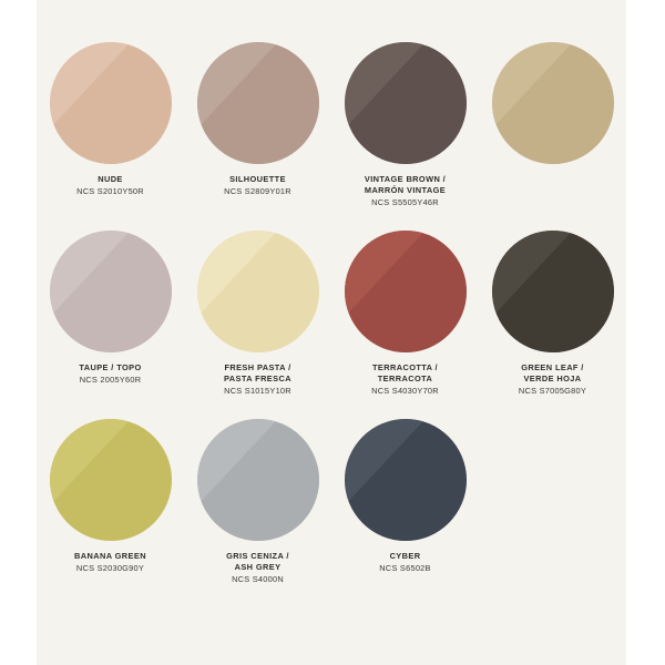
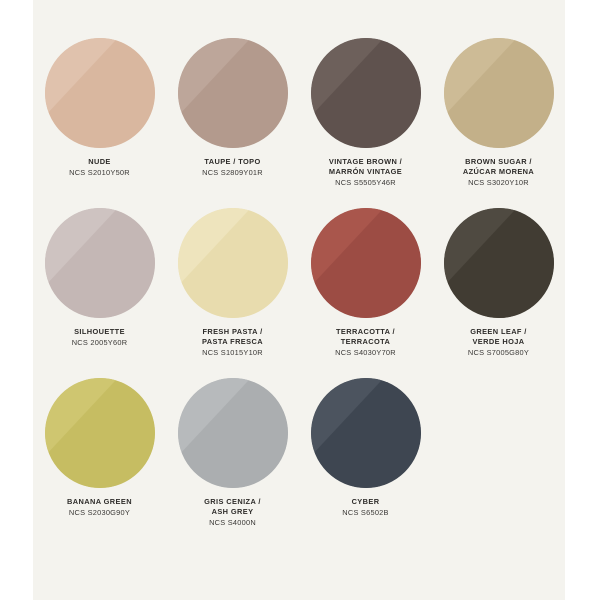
  NUDE
  NCS S2010Y50R
- SILHOUETTE
+ TAUPE / TOPO
  NCS S2809Y01R
  VINTAGE BROWN /
  MARRÓN VINTAGE
  NCS S5505Y46R
+ BROWN SUGAR /
+ AZÚCAR MORENA
+ NCS S3020Y10R
- TAUPE / TOPO
+ SILHOUETTE
  NCS 2005Y60R
  FRESH PASTA /
  PASTA FRESCA
  NCS S1015Y10R
  TERRACOTTA /
  TERRACOTA
  NCS S4030Y70R
  GREEN LEAF /
  VERDE HOJA
  NCS S7005G80Y
  BANANA GREEN
  NCS S2030G90Y
  GRIS CENIZA /
  ASH GREY
  NCS S4000N
  CYBER
  NCS S6502B
